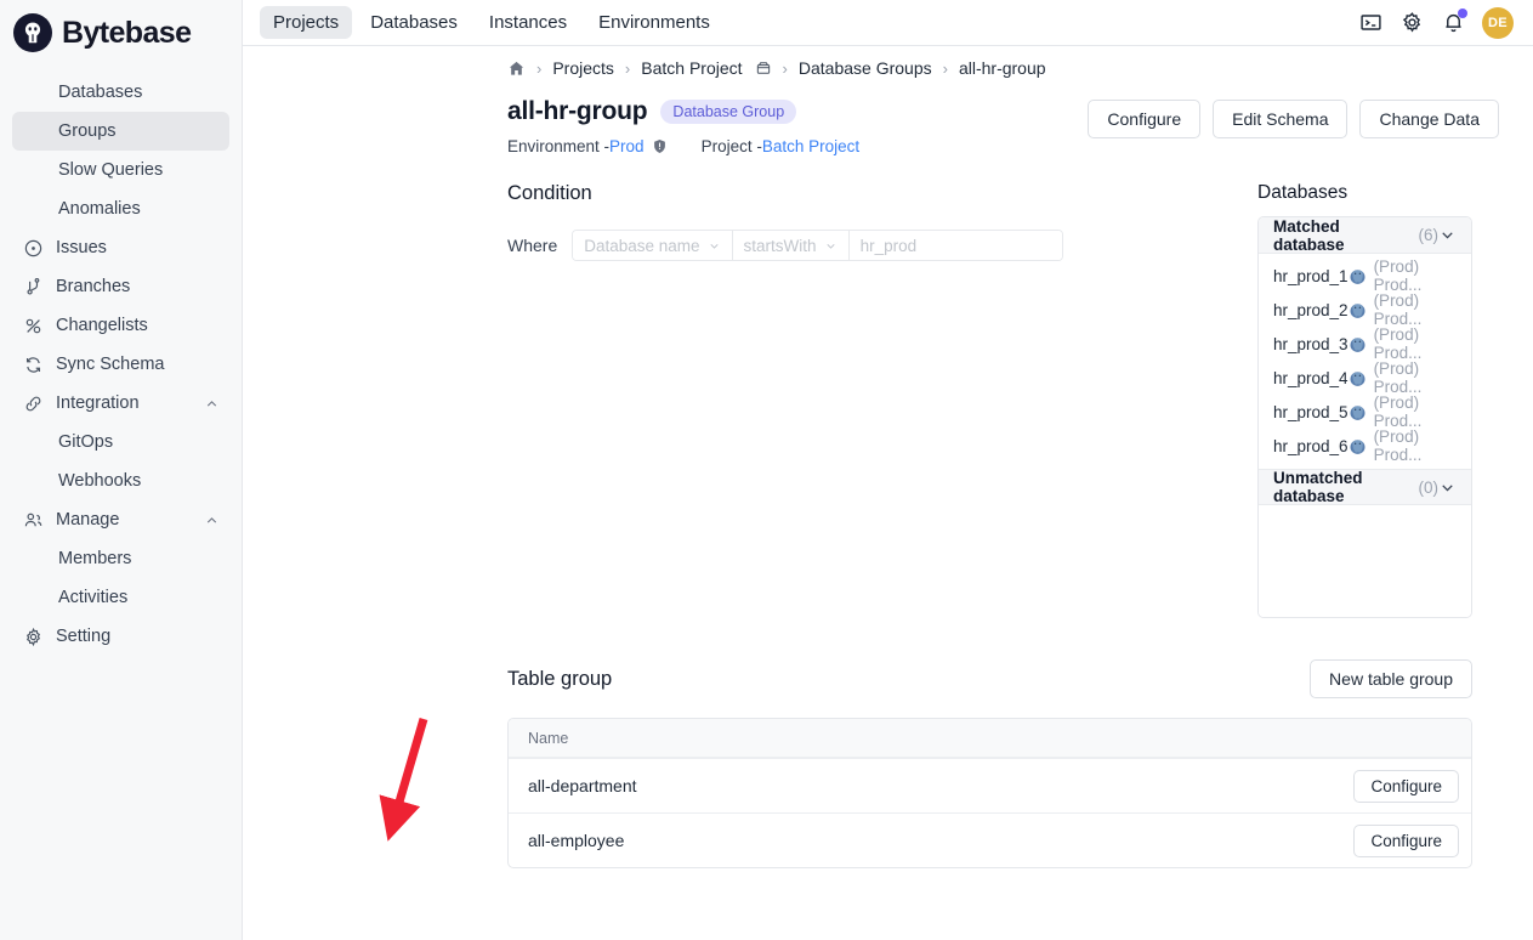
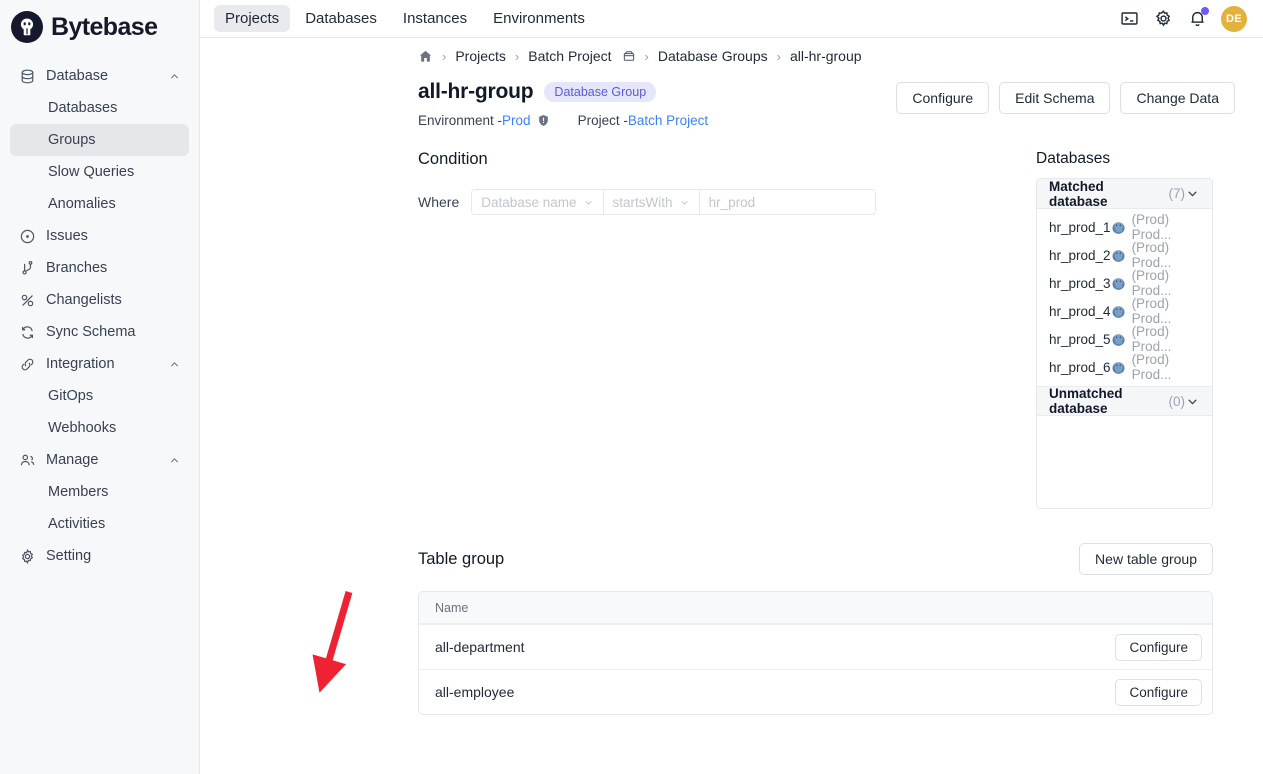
  Bytebase
+ Database
  Databases
  Groups
  Slow Queries
  Anomalies
  Issues
  Branches
  Changelists
  Sync Schema
  Integration
  GitOps
  Webhooks
  Manage
  Members
  Activities
  Setting
  Projects
  Databases
  Instances
  Environments
  DE
  ›
  Projects
  ›
  Batch Project
  ›
  Database Groups
  ›
  all-hr-group
  all-hr-group
  Database Group
  Environment -
  Prod
  Project -
  Batch Project
  Configure
  Edit Schema
  Change Data
  Condition
  Where
  Database name
  startsWith
  hr_prod
  Databases
  Matched database
- (6)
+ (7)
  hr_prod_1
  (Prod) Prod...
  hr_prod_2
  (Prod) Prod...
  hr_prod_3
  (Prod) Prod...
  hr_prod_4
  (Prod) Prod...
  hr_prod_5
  (Prod) Prod...
  hr_prod_6
  (Prod) Prod...
  Unmatched database
  (0)
  Table group
  New table group
  Name
  all-department
  Configure
  all-employee
  Configure
